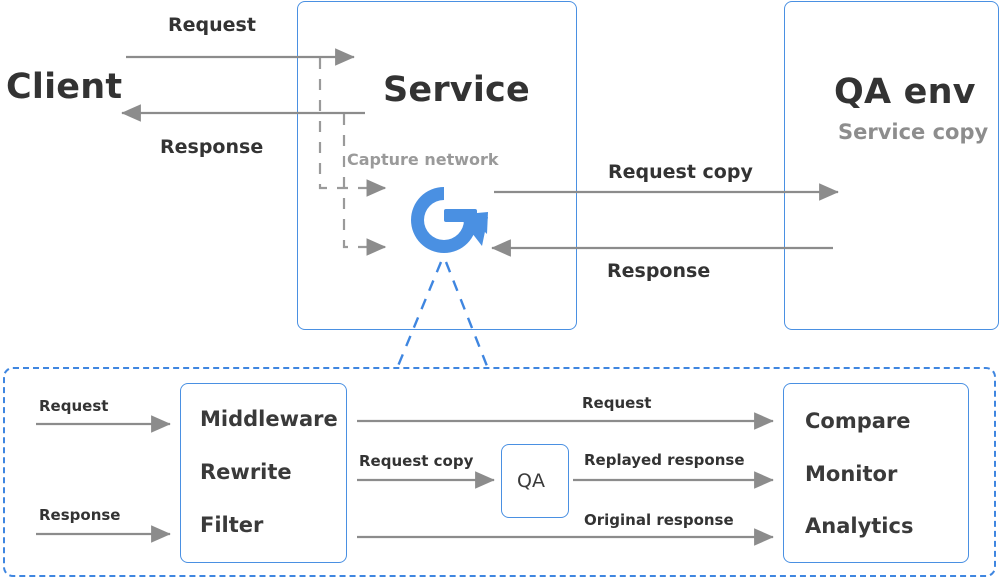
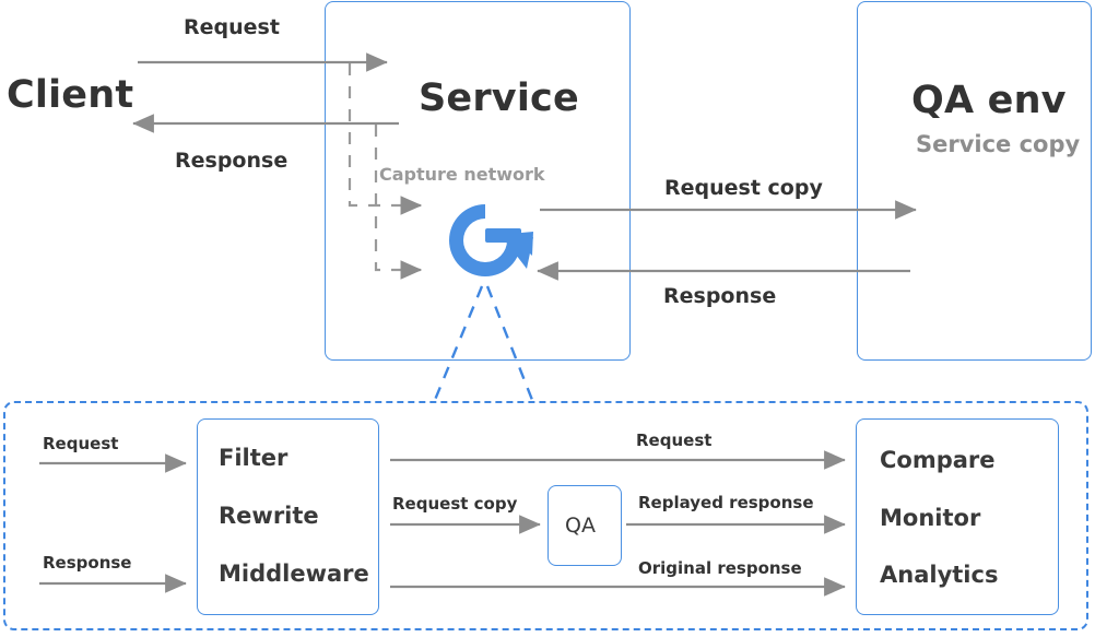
  Client
  Service
  QA env
  Service copy
  Capture network
  Request
  Response
  Request copy
  Response
- Middleware
+ Filter
  Rewrite
- Filter
+ Middleware
  QA
  Compare
  Monitor
  Analytics
  Request
  Response
  Request
  Request copy
  Replayed response
  Original response
